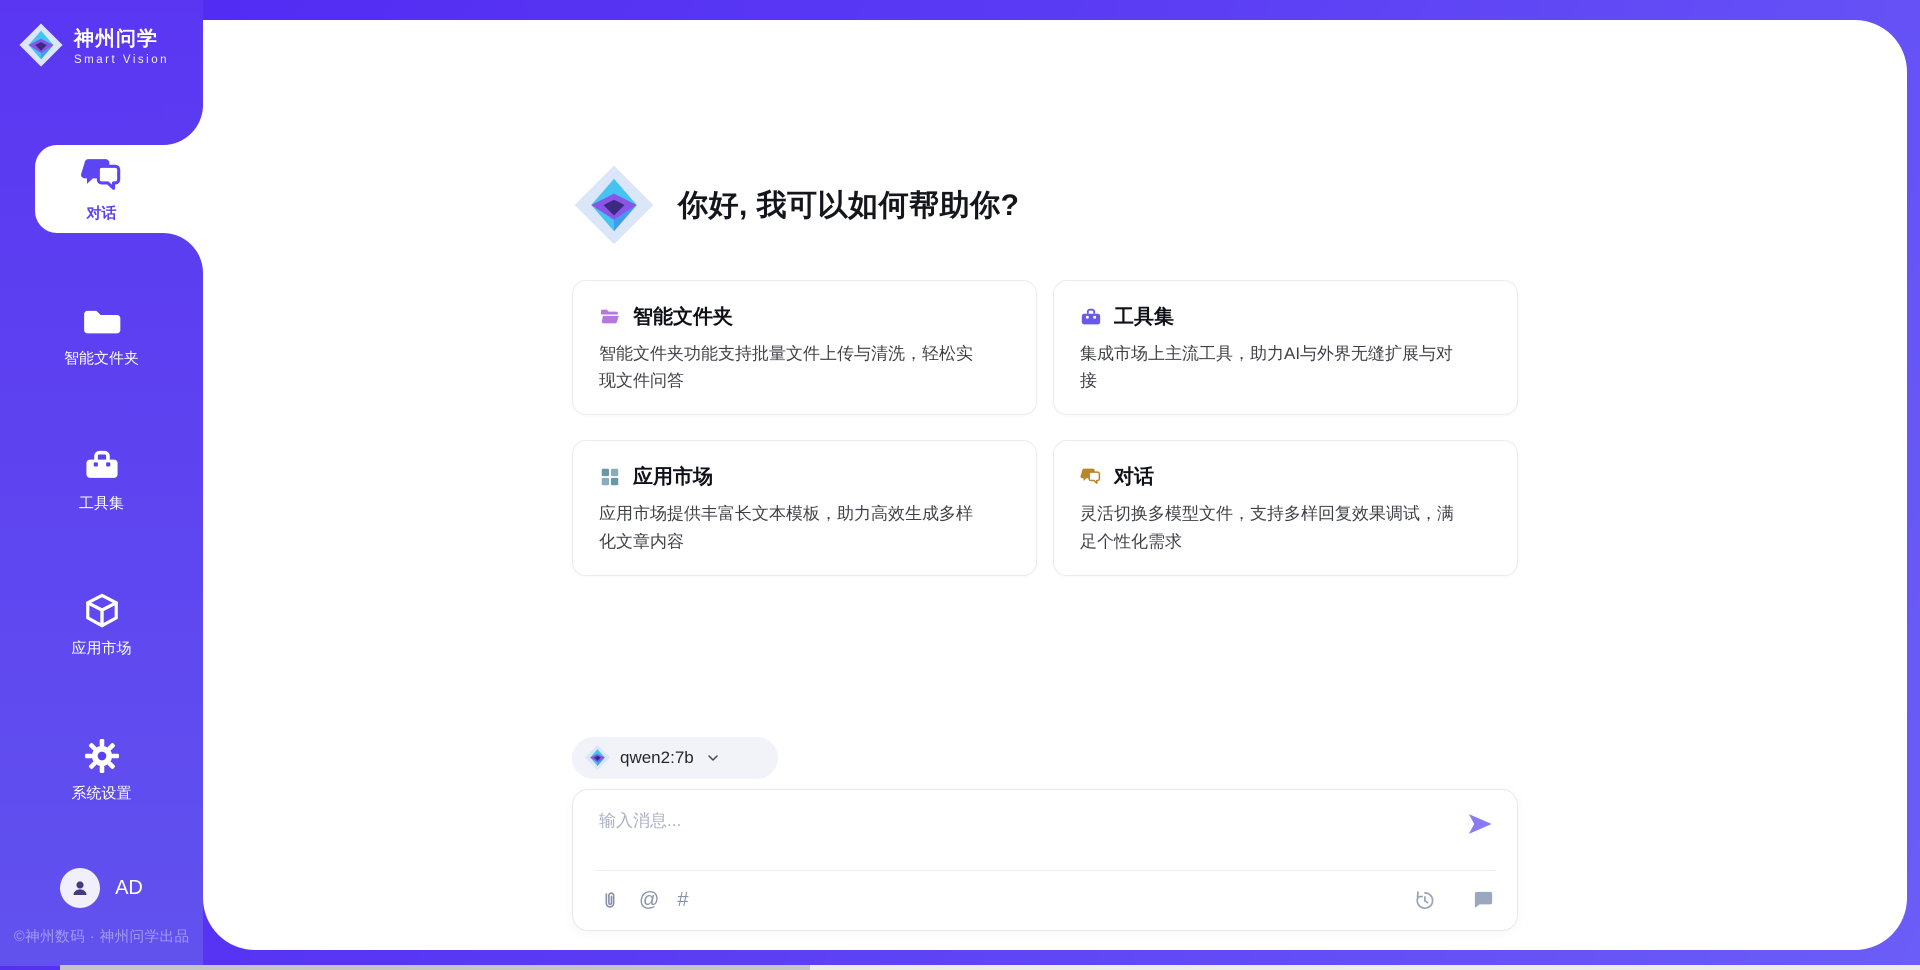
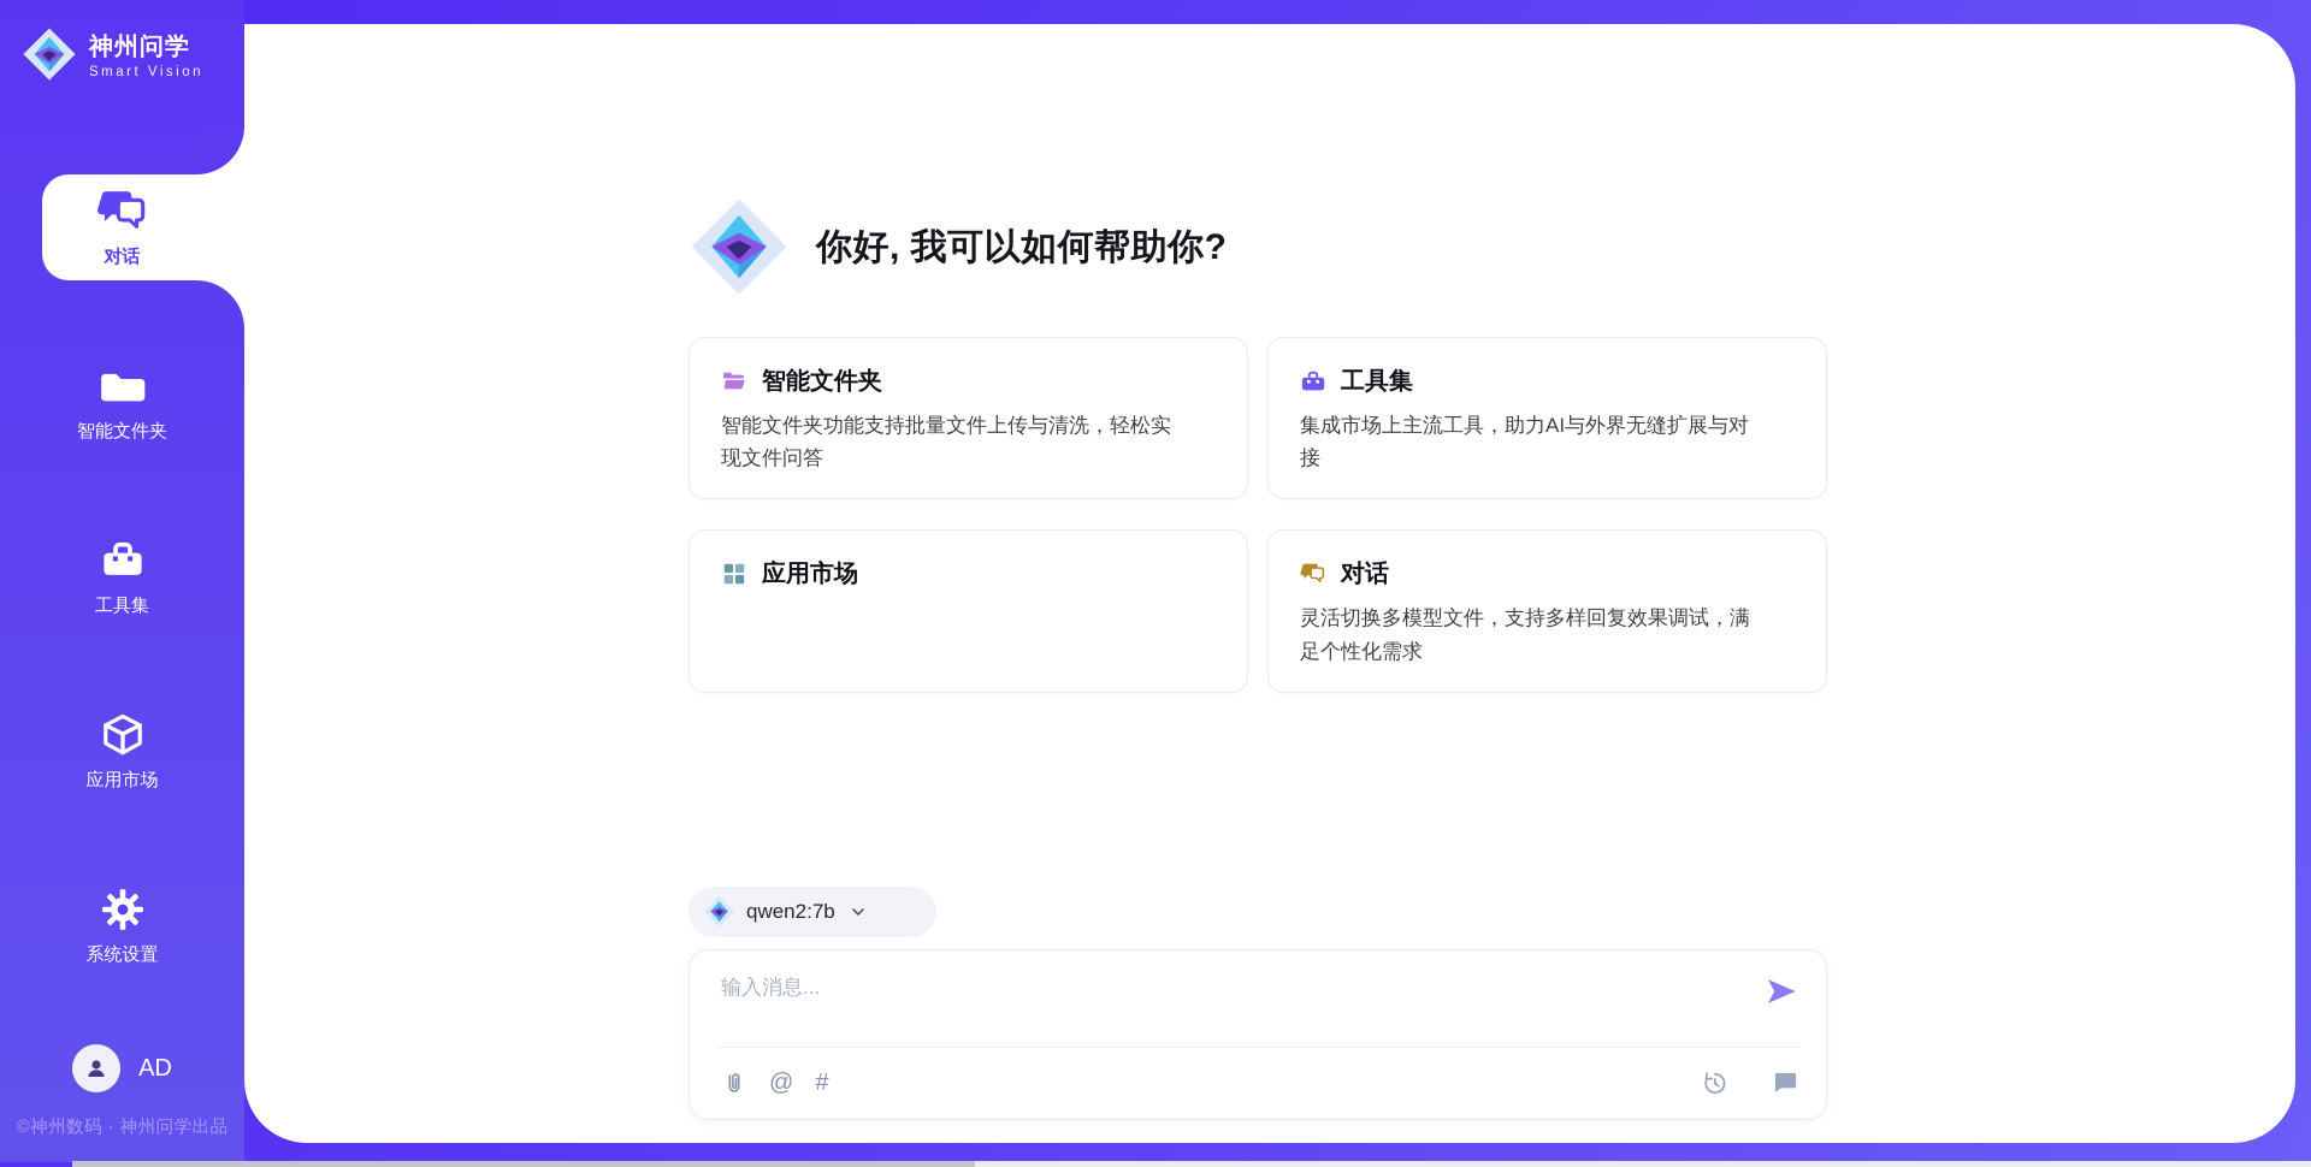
  神州问学
  Smart Vision
  对话
  智能文件夹
  工具集
  应用市场
  系统设置
  AD
  ©神州数码 · 神州问学出品
  你好, 我可以如何帮助你?
  智能文件夹
  智能文件夹功能支持批量文件上传与清洗，轻松实现文件问答
  工具集
  集成市场上主流工具，助力AI与外界无缝扩展与对接
  应用市场
- 应用市场提供丰富长文本模板，助力高效生成多样化文章内容
  对话
  灵活切换多模型文件，支持多样回复效果调试，满足个性化需求
  qwen2:7b
  输入消息...
  @
  #
